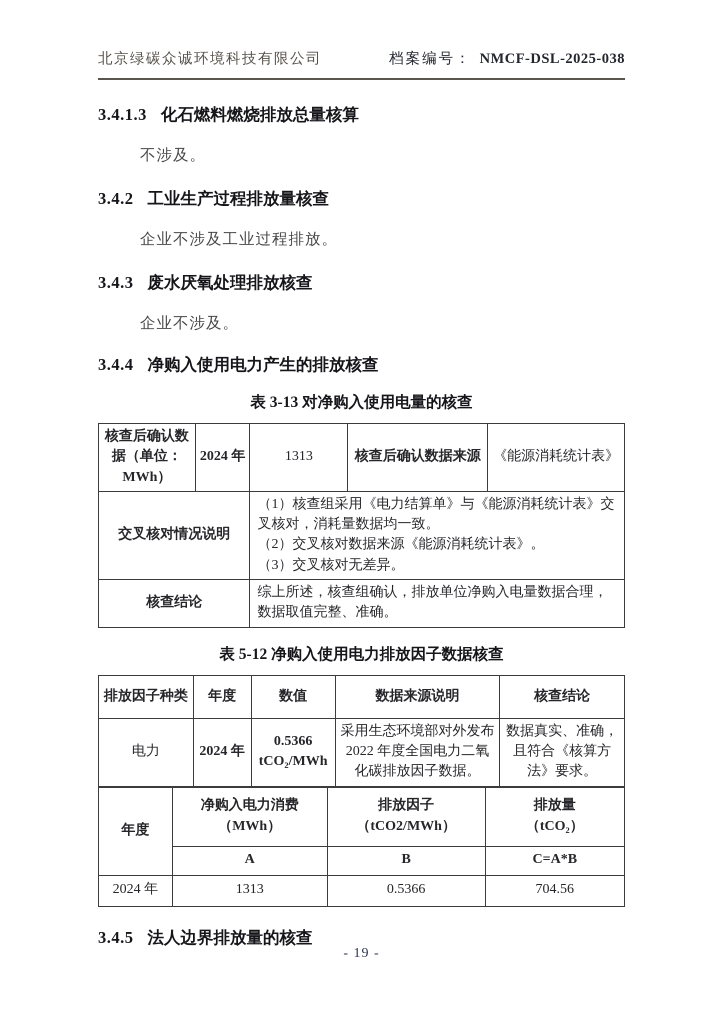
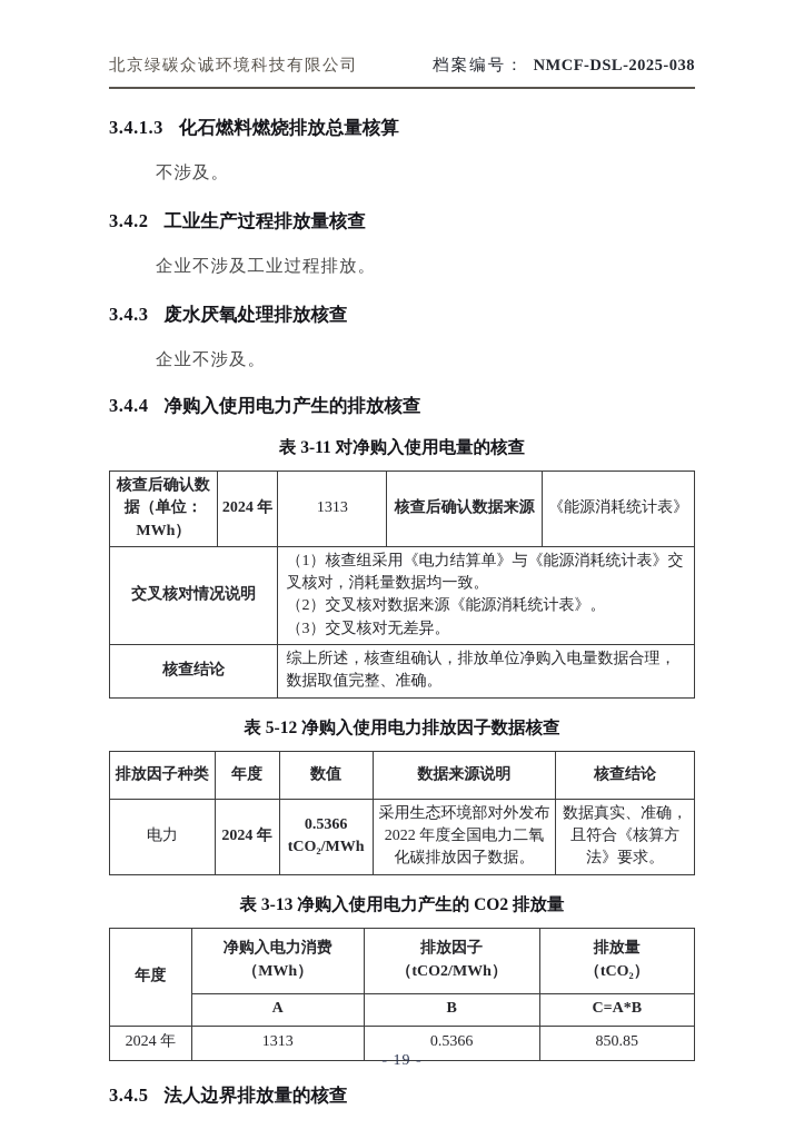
  北京绿碳众诚环境科技有限公司
  档案编号： NMCF-DSL-2025-038
  3.4.1.3 化石燃料燃烧排放总量核算
  不涉及。
  3.4.2 工业生产过程排放量核查
  企业不涉及工业过程排放。
  3.4.3 废水厌氧处理排放核查
  企业不涉及。
  3.4.4 净购入使用电力产生的排放核查
- 表 3-13 对净购入使用电量的核查
+ 表 3-11 对净购入使用电量的核查
  核查后确认数据（单位：MWh）	2024 年	1313	核查后确认数据来源	《能源消耗统计表》
  交叉核对情况说明	（1）核查组采用《电力结算单》与《能源消耗统计表》交叉核对，消耗量数据均一致。 （2）交叉核对数据来源《能源消耗统计表》。 （3）交叉核对无差异。
  核查结论	综上所述，核查组确认，排放单位净购入电量数据合理，数据取值完整、准确。
  表 5-12 净购入使用电力排放因子数据核查
  排放因子种类	年度	数值	数据来源说明	核查结论
  电力	2024 年	0.5366 tCO₂/MWh	采用生态环境部对外发布 2022 年度全国电力二氧化碳排放因子数据。	数据真实、准确，且符合《核算方法》要求。
+ 表 3-13 净购入使用电力产生的 CO2 排放量
  年度	净购入电力消费 （MWh）	排放因子 （tCO2/MWh）	排放量 （tCO₂）
  A	B	C=A*B
- 2024 年	1313	0.5366	704.56
+ 2024 年	1313	0.5366	850.85
  3.4.5 法人边界排放量的核查
  - 19 -
